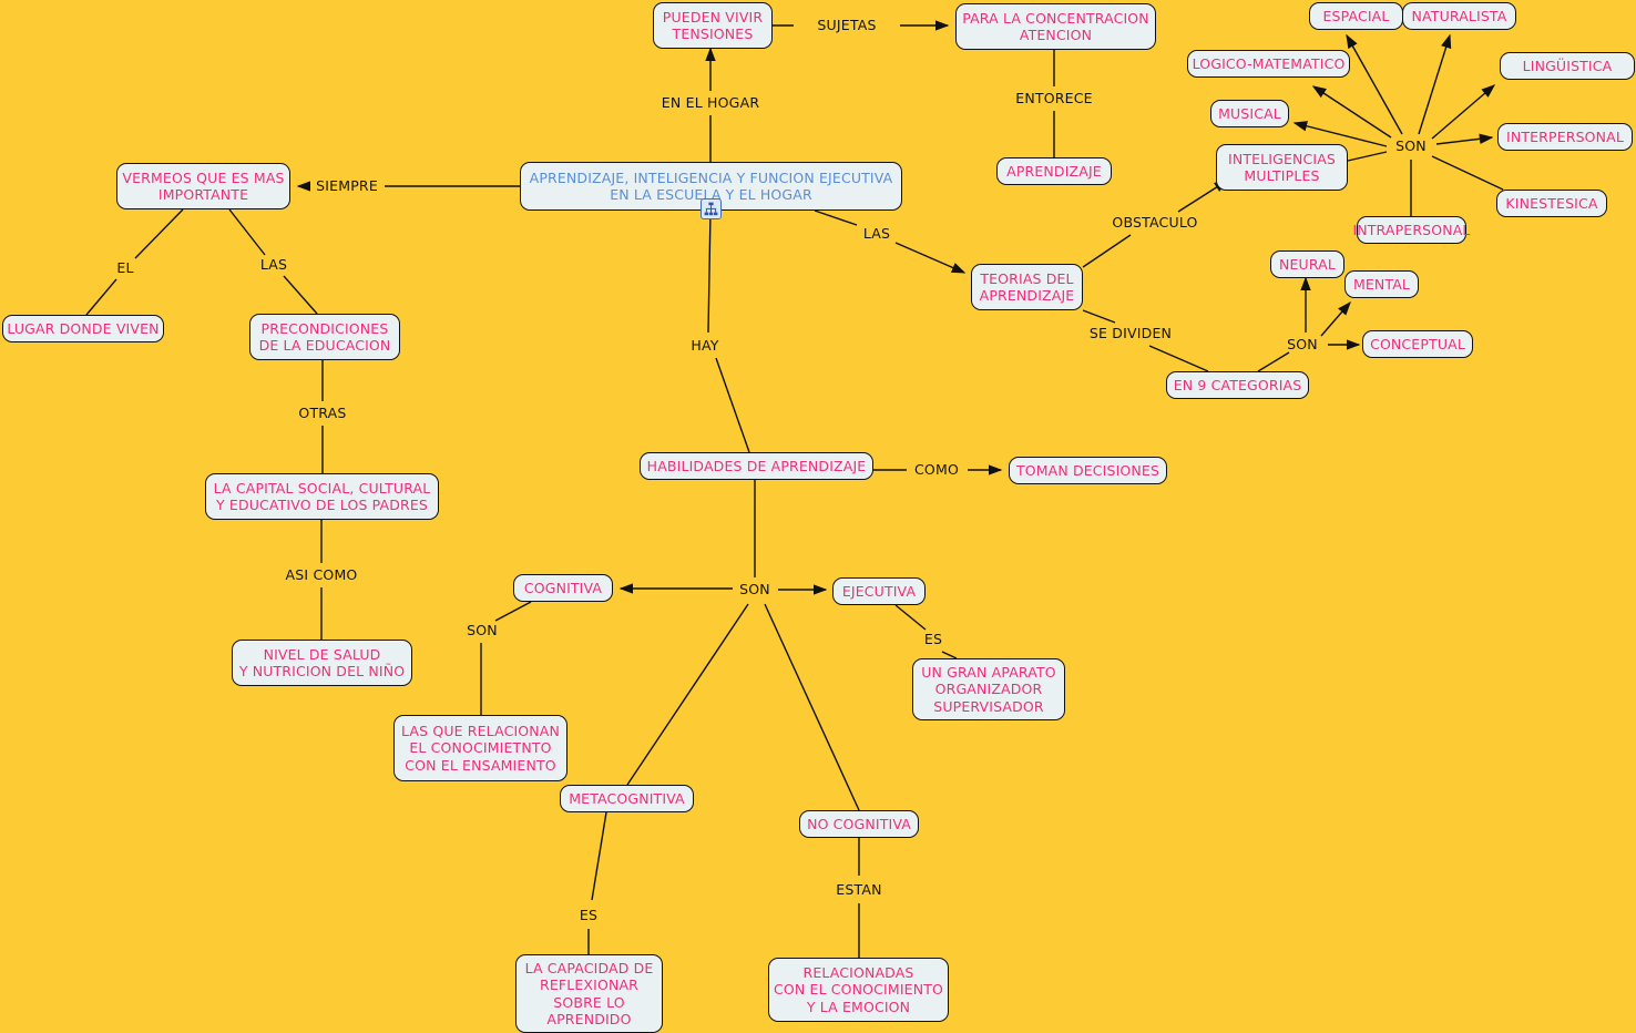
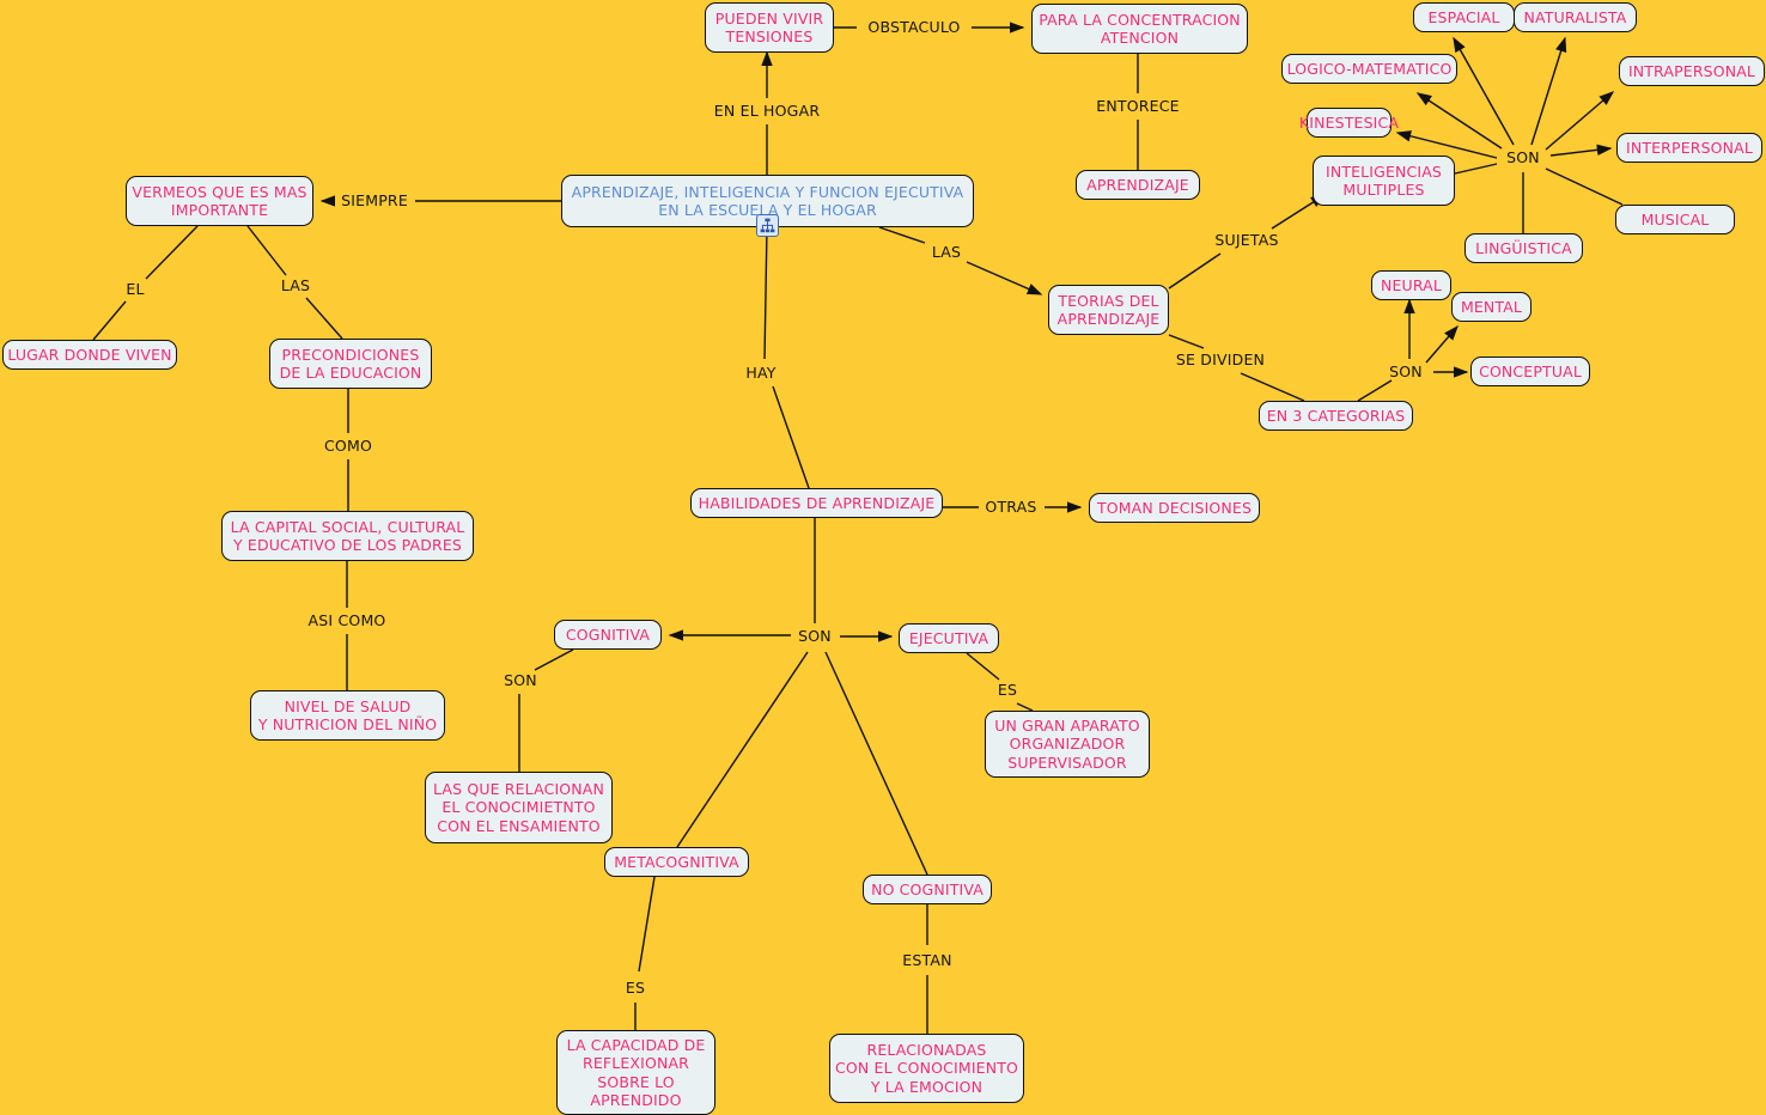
  APRENDIZAJE, INTELIGENCIA Y FUNCION EJECUTIVA
  EN LA ESCUELA Y EL HOGAR
  PUEDEN VIVIR
  TENSIONES
  PARA LA CONCENTRACION
  ATENCION
  APRENDIZAJE
  VERMEOS QUE ES MAS
  IMPORTANTE
  LUGAR DONDE VIVEN
  PRECONDICIONES
  DE LA EDUCACION
  LA CAPITAL SOCIAL, CULTURAL
  Y EDUCATIVO DE LOS PADRES
  NIVEL DE SALUD
  Y NUTRICION DEL NIÑO
  TEORIAS DEL
  APRENDIZAJE
  INTELIGENCIAS
  MULTIPLES
  ESPACIAL
  NATURALISTA
  LOGICO-MATEMATICO
- MUSICAL
+ KINESTESICA
- LINGÜISTICA
+ INTRAPERSONAL
  INTERPERSONAL
- KINESTESICA
+ MUSICAL
- INTRAPERSONAL
+ LINGÜISTICA
  NEURAL
  MENTAL
  CONCEPTUAL
- EN 9 CATEGORIAS
+ EN 3 CATEGORIAS
  HABILIDADES DE APRENDIZAJE
  TOMAN DECISIONES
  COGNITIVA
  EJECUTIVA
  LAS QUE RELACIONAN
  EL CONOCIMIETNTO
  CON EL ENSAMIENTO
  METACOGNITIVA
  NO COGNITIVA
  UN GRAN APARATO
  ORGANIZADOR
  SUPERVISADOR
  LA CAPACIDAD DE
  REFLEXIONAR
  SOBRE LO
  APRENDIDO
  RELACIONADAS
  CON EL CONOCIMIENTO
  Y LA EMOCION
  SON
  SON
  SON
- SUJETAS
+ OBSTACULO
  ENTORECE
  EN EL HOGAR
  SIEMPRE
  EL
  LAS
- OTRAS
+ COMO
  ASI COMO
  LAS
  HAY
- OBSTACULO
+ SUJETAS
  SE DIVIDEN
- COMO
+ OTRAS
  SON
  ES
  ES
  ESTAN
